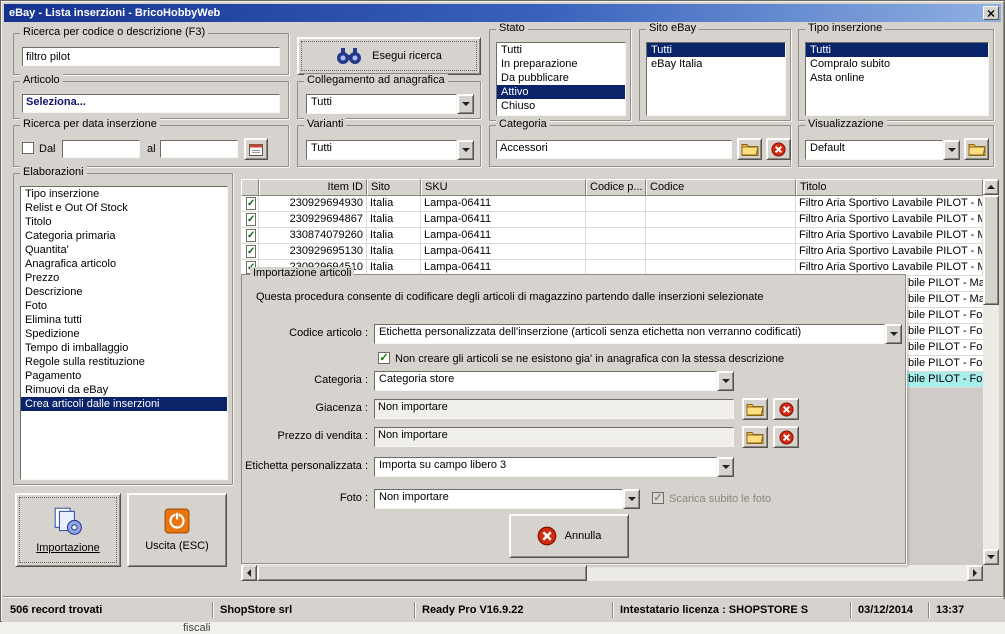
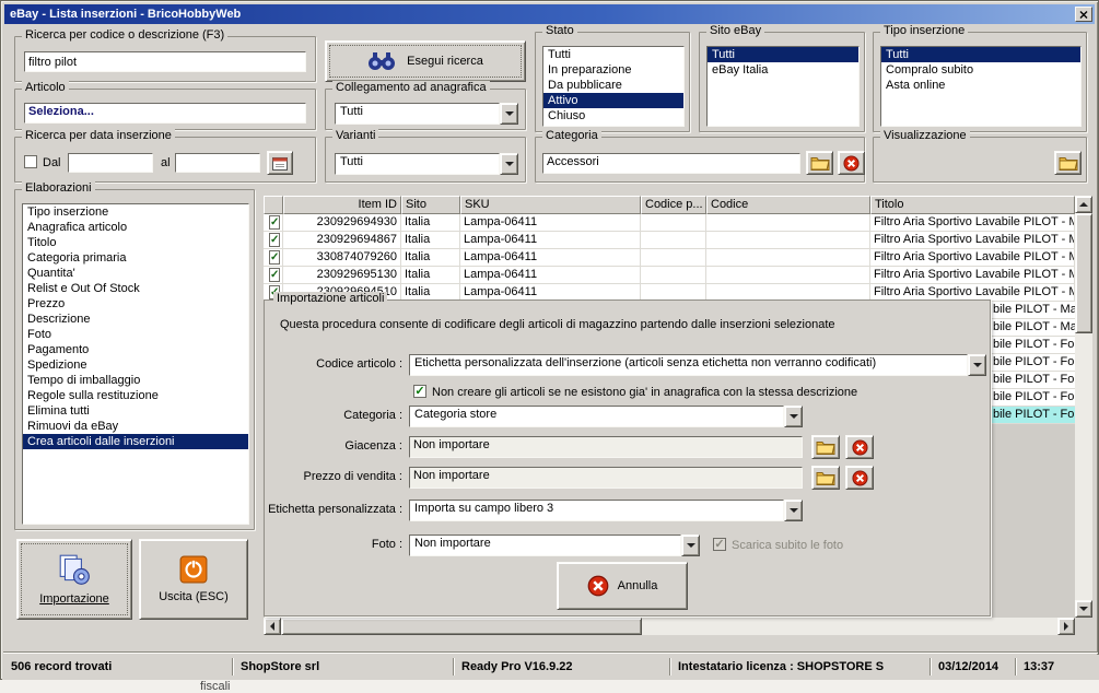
  eBay - Lista inserzioni - BricoHobbyWeb
  Ricerca per codice o descrizione (F3)
  filtro pilot
  Articolo
  Seleziona...
  Ricerca per data inserzione
  Dal
  al
  Esegui ricerca
  Collegamento ad anagrafica
  Tutti
  Varianti
  Tutti
  Stato
  Tutti
  In preparazione
  Da pubblicare
  Attivo
  Chiuso
  Sito eBay
  Tutti
  eBay Italia
  Tipo inserzione
  Tutti
  Compralo subito
  Asta online
  Categoria
  Accessori
  Visualizzazione
- Default
  Elaborazioni
  Tipo inserzione
- Relist e Out Of Stock
+ Anagrafica articolo
  Titolo
  Categoria primaria
  Quantita'
- Anagrafica articolo
+ Relist e Out Of Stock
  Prezzo
  Descrizione
  Foto
- Elimina tutti
+ Pagamento
  Spedizione
  Tempo di imballaggio
  Regole sulla restituzione
- Pagamento
+ Elimina tutti
  Rimuovi da eBay
  Crea articoli dalle inserzioni
  Importazione
  Uscita (ESC)
  Item ID
  Sito
  SKU
  Codice p...
  Codice
  Titolo
  ✓
  230929694930
  Italia
  Lampa-06411
  Filtro Aria Sportivo Lavabile PILOT - M
  ✓
  230929694867
  Italia
  Lampa-06411
  Filtro Aria Sportivo Lavabile PILOT - M
  ✓
  330874079260
  Italia
  Lampa-06411
  Filtro Aria Sportivo Lavabile PILOT - M
  ✓
  230929695130
  Italia
  Lampa-06411
  Filtro Aria Sportivo Lavabile PILOT - M
  Italia
  Lampa-06411
  Filtro Aria Sportivo Lavabile PILOT - M
  bile PILOT - Ma
  bile PILOT - Ma
  bile PILOT - Fo
  bile PILOT - Fo
  bile PILOT - Fo
  bile PILOT - Fo
  bile PILOT - Fo
  Importazione articoli
  Questa procedura consente di codificare degli articoli di magazzino partendo dalle inserzioni selezionate
  Codice articolo :
  Etichetta personalizzata dell'inserzione (articoli senza etichetta non verranno codificati)
  ✓
  Non creare gli articoli se ne esistono gia' in anagrafica con la stessa descrizione
  Categoria :
  Categoria store
  Giacenza :
  Non importare
  Prezzo di vendita :
  Non importare
  Etichetta personalizzata :
  Importa su campo libero 3
  Foto :
  Non importare
  ✓
  Scarica subito le foto
  Annulla
  506 record trovati
  ShopStore srl
  Ready Pro V16.9.22
  Intestatario licenza : SHOPSTORE S
  03/12/2014
  13:37
  fiscali
